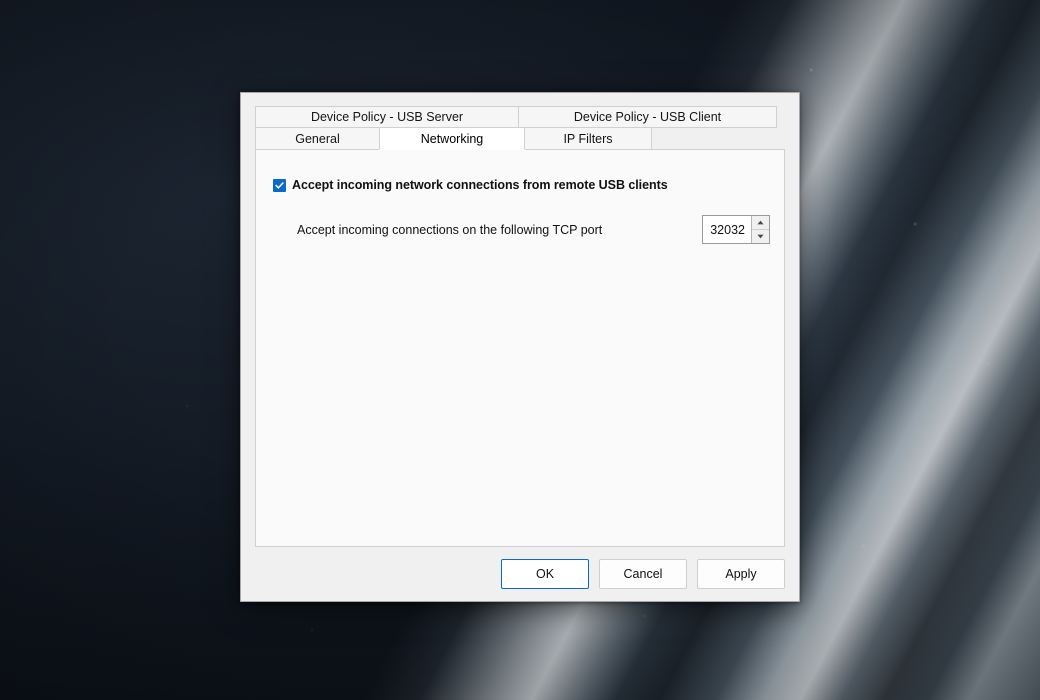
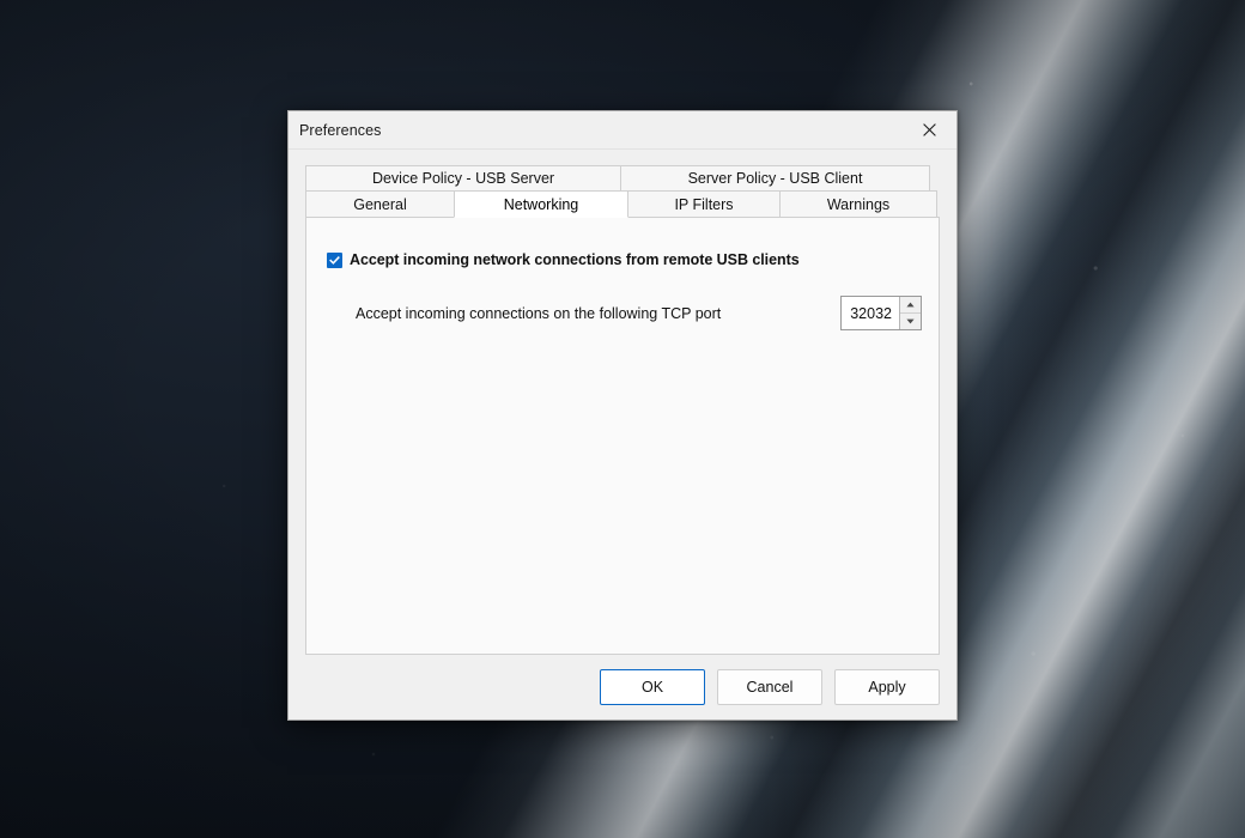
+ Preferences
  Device Policy - USB Server
- Device Policy - USB Client
+ Server Policy - USB Client
  General
  Networking
  IP Filters
+ Warnings
  Accept incoming network connections from remote USB clients
  Accept incoming connections on the following TCP port
  32032
  OK
  Cancel
  Apply
